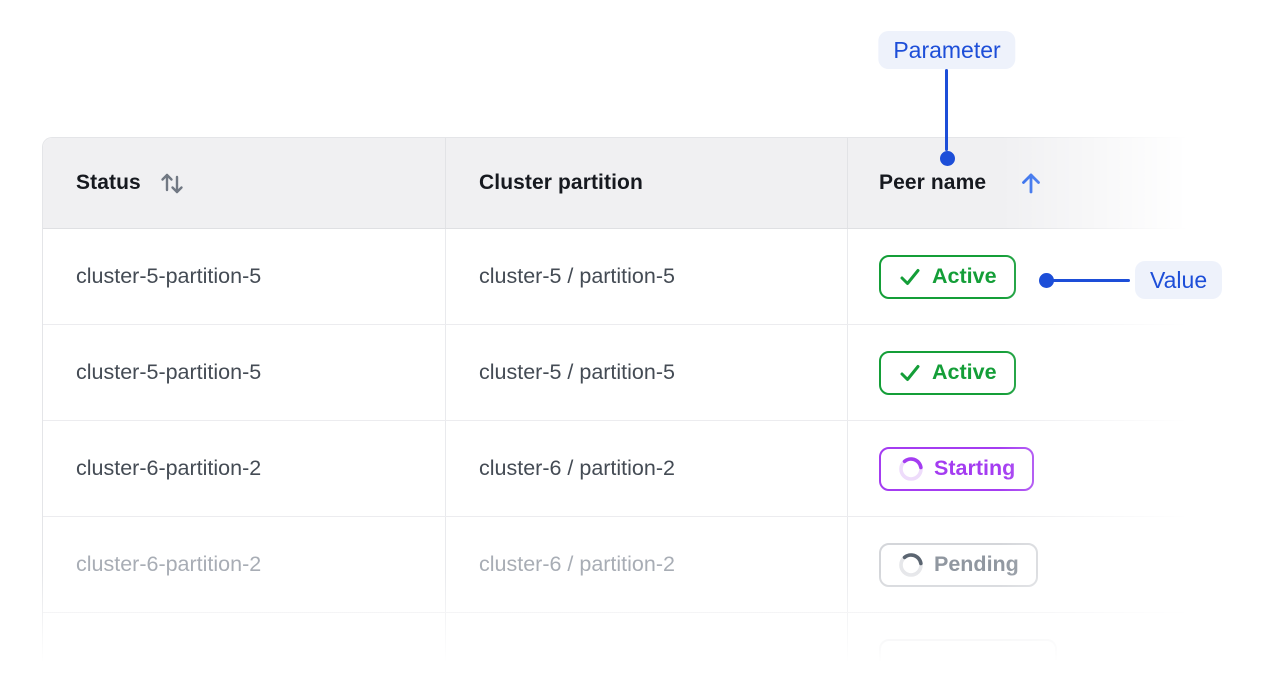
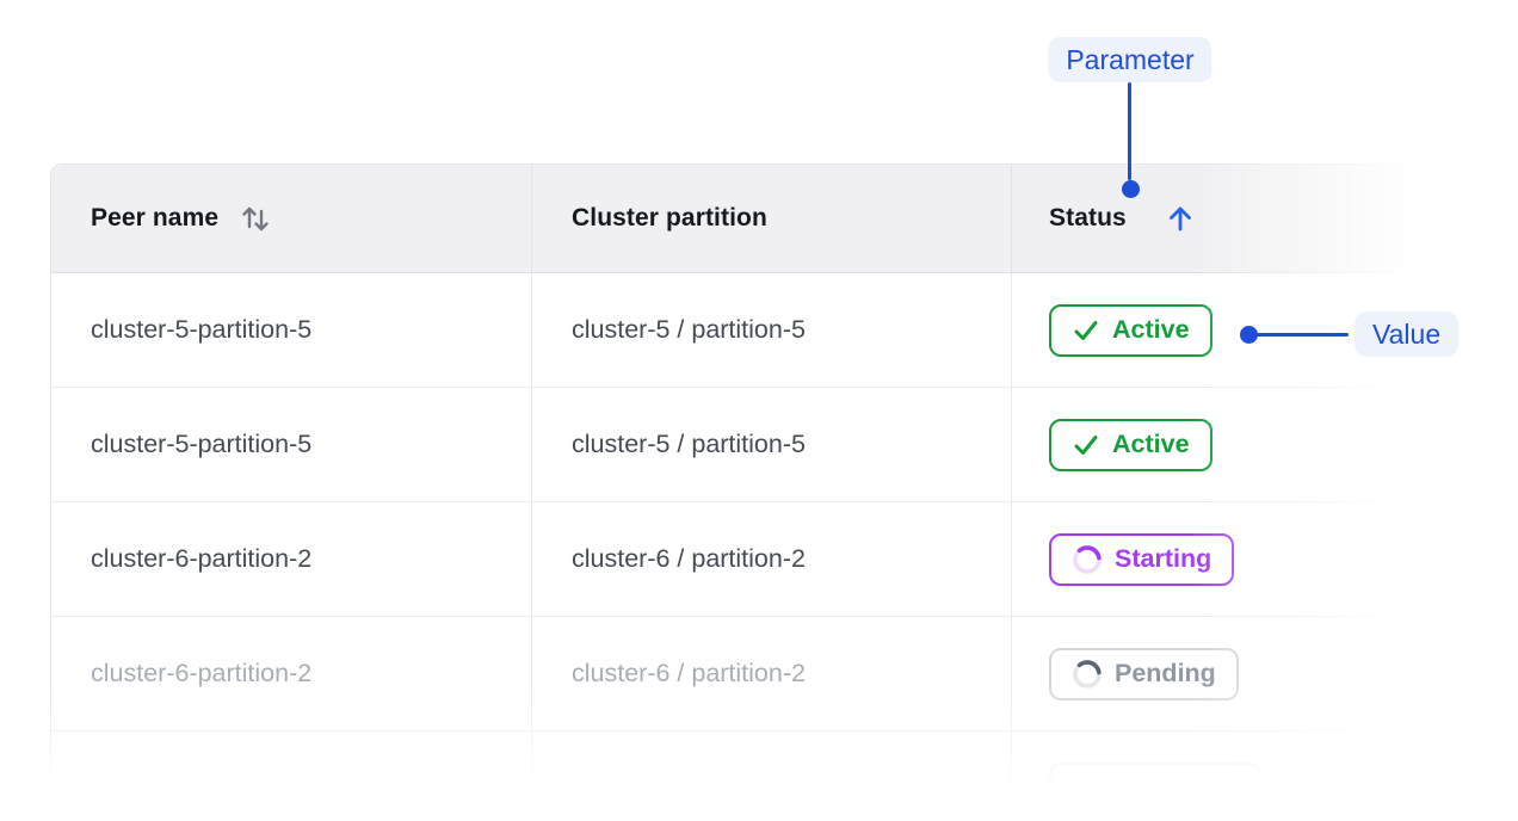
- Status
+ Peer name
  Cluster partition
- Peer name
+ Status
  cluster-5-partition-5
  cluster-5 / partition-5
  Active
  cluster-5-partition-5
  cluster-5 / partition-5
  Active
  cluster-6-partition-2
  cluster-6 / partition-2
  Startin
  cluster-6-partition-2
  cluster-6 / partition-2
  Pendi
  Parameter
  Value
